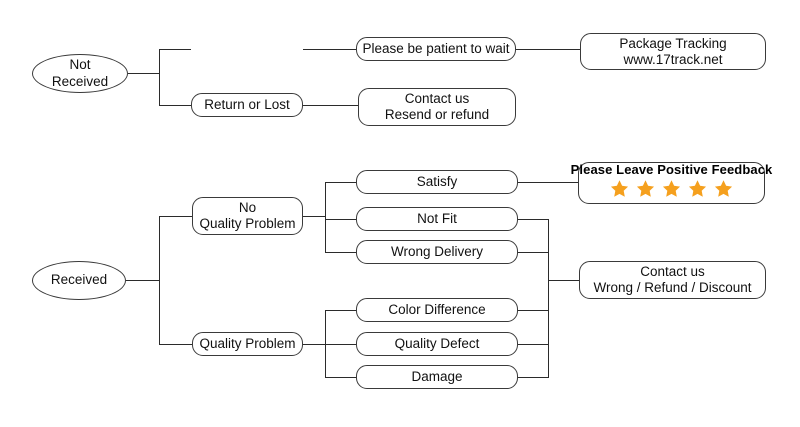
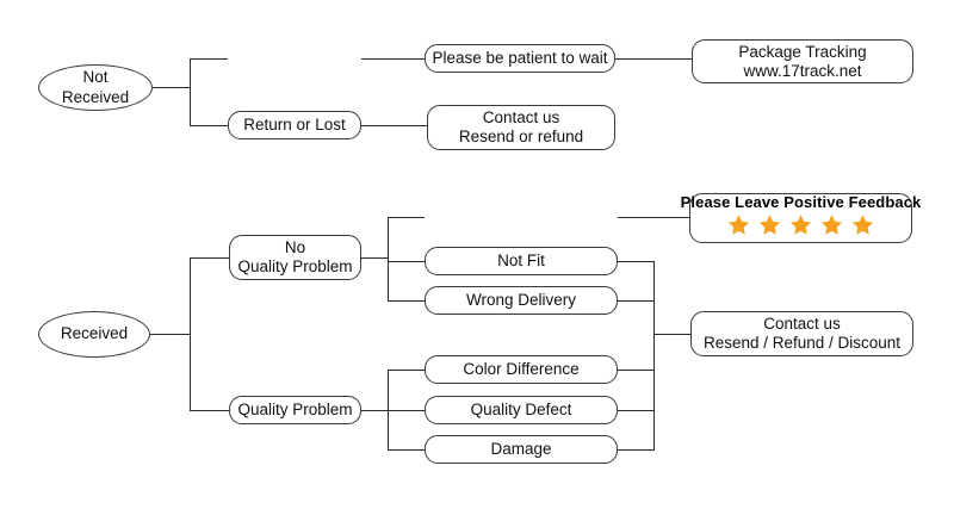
  Not
  Received
  Please be patient to wait
  Package Tracking
  www.17track.net
  Return or Lost
  Contact us
  Resend or refund
  Received
  No
  Quality Problem
  Quality Problem
- Satisfy
  Not Fit
  Wrong Delivery
  Color Difference
  Quality Defect
  Damage
  Please Leave Positive Feedback
  Contact us
- Wrong / Refund / Discount
+ Resend / Refund / Discount
